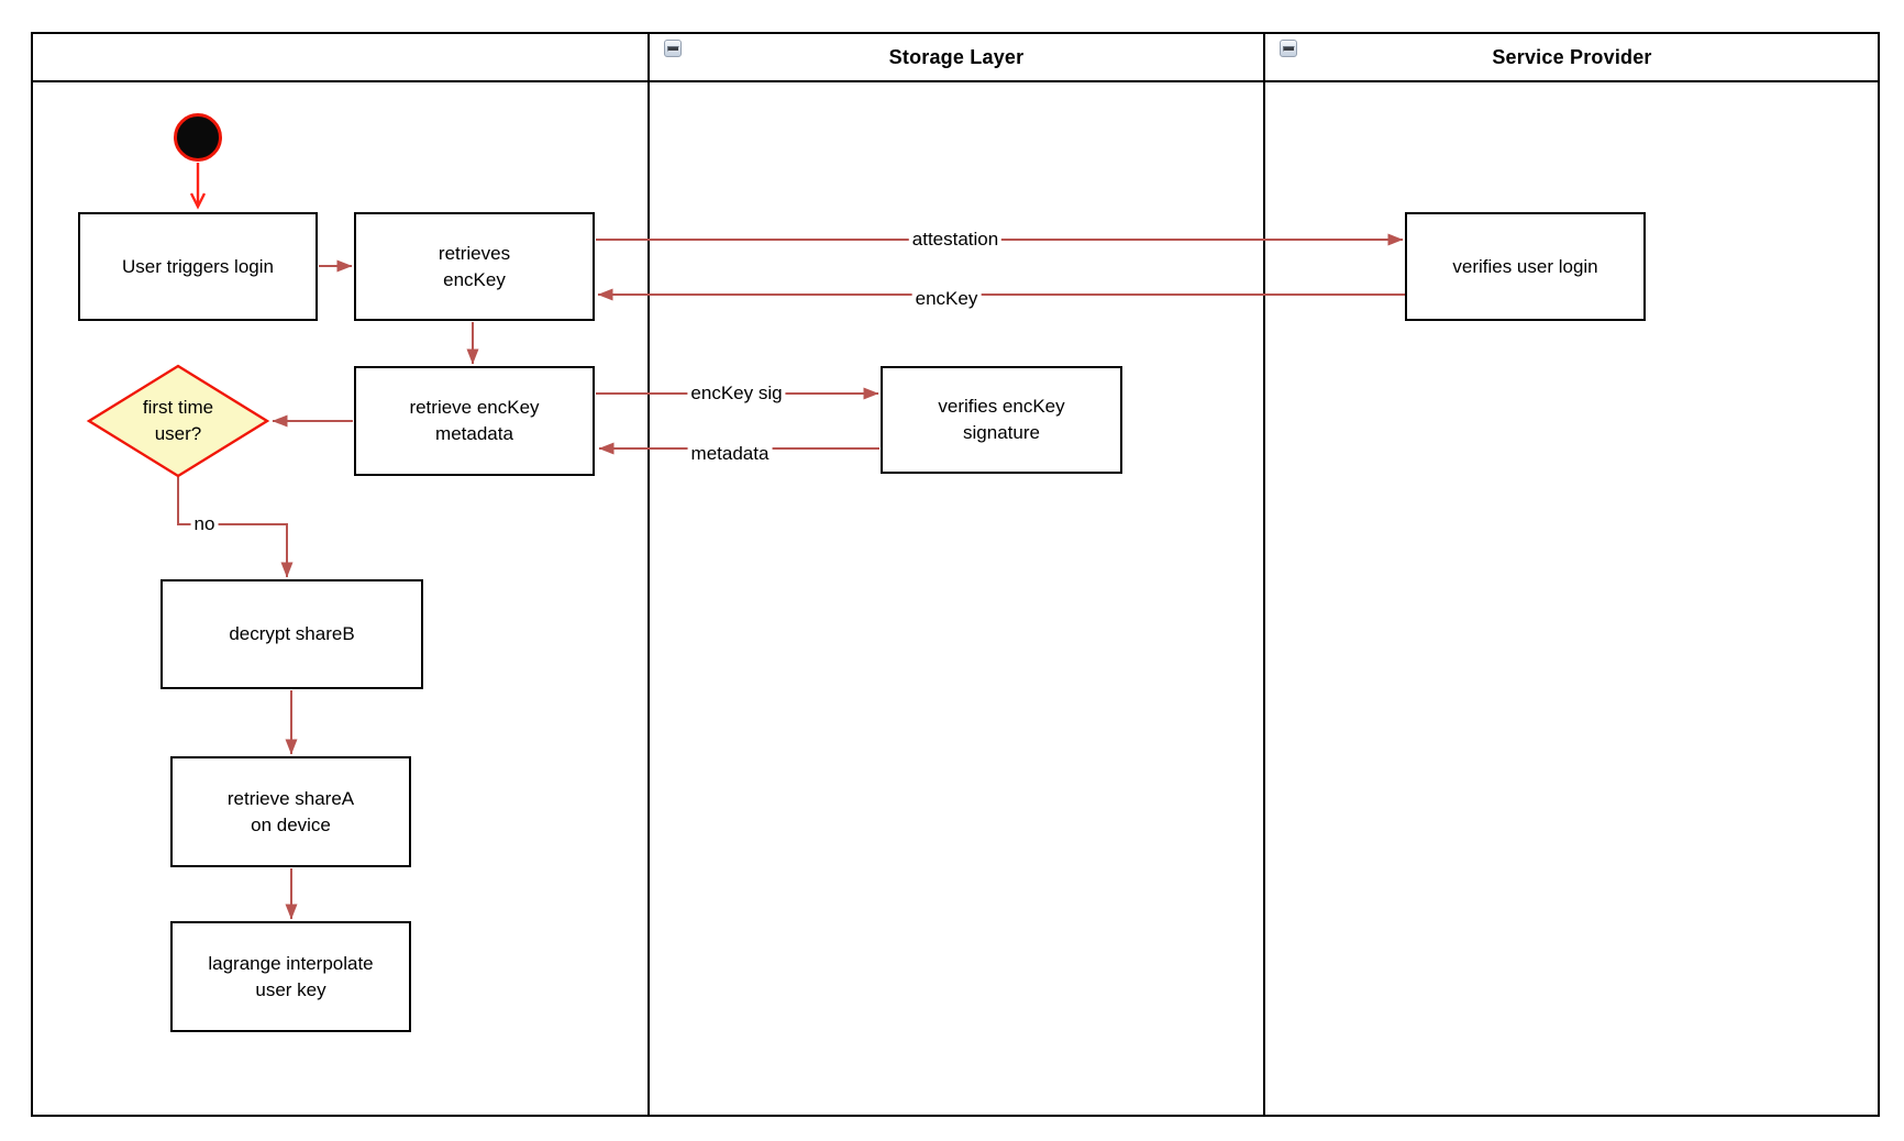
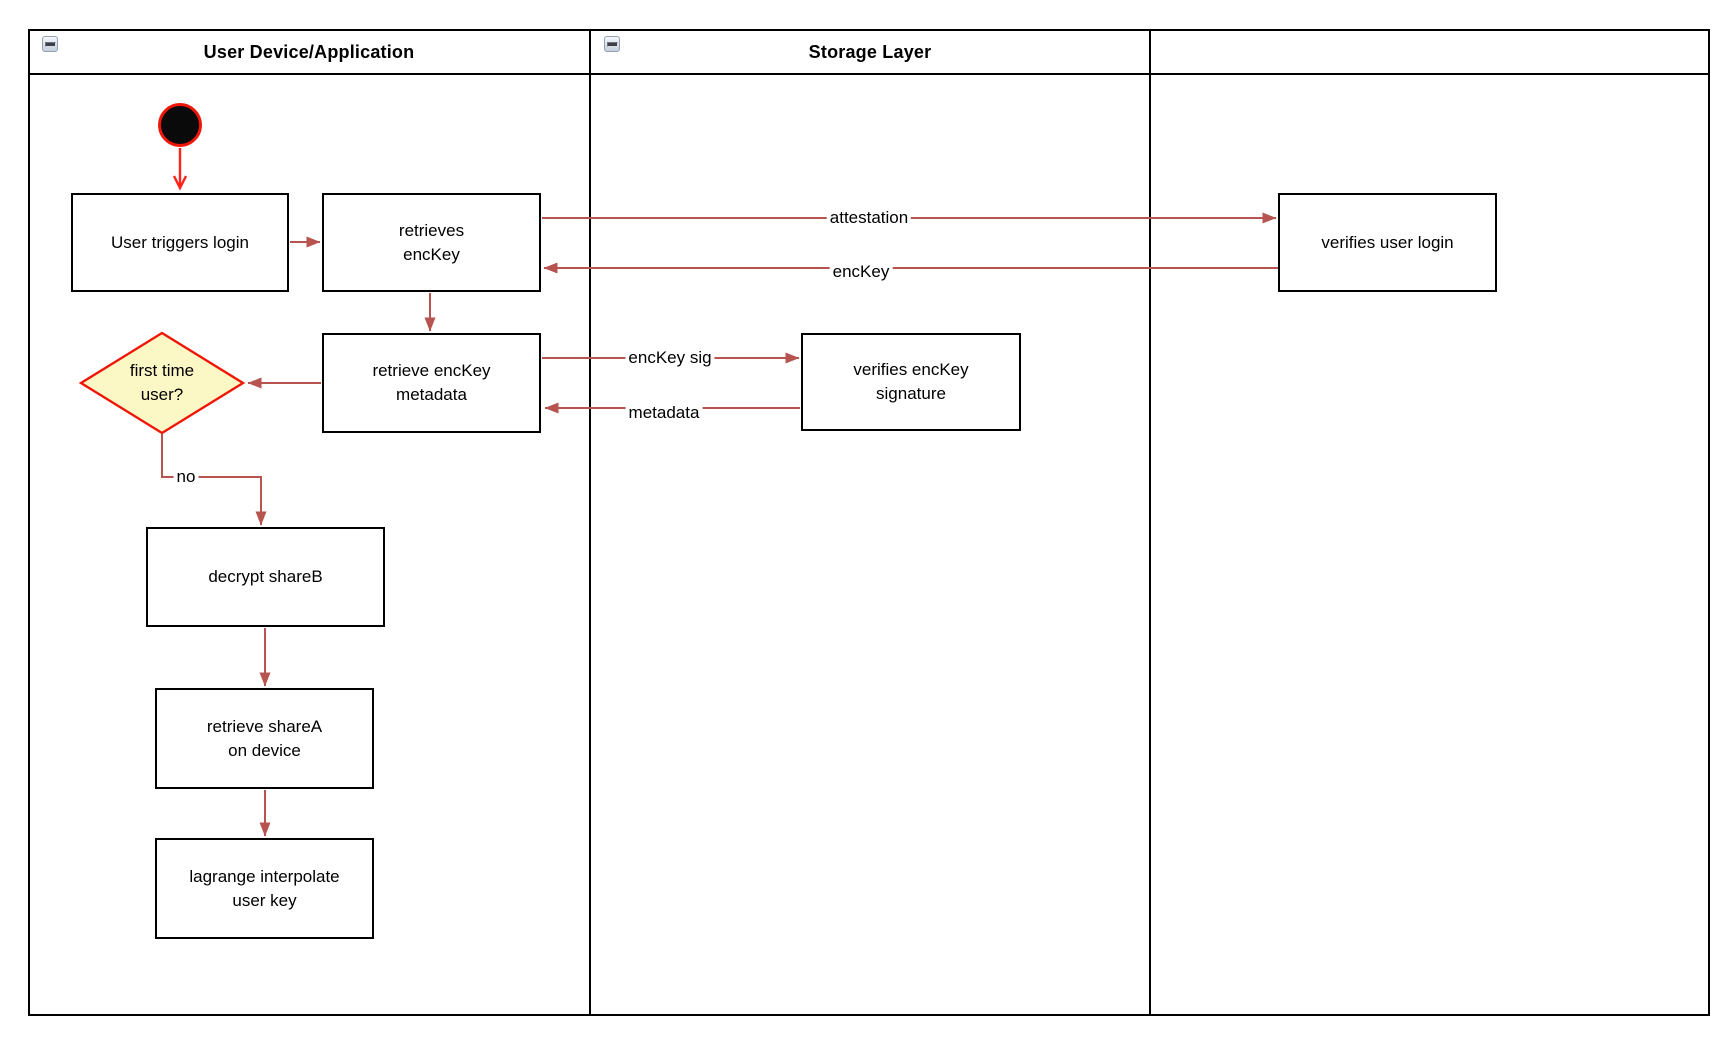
+ User Device/Application
  Storage Layer
- Service Provider
  attestation
  encKey
  encKey sig
  metadata
  no
  User triggers login
  retrieves
  encKey
  verifies user login
  retrieve encKey
  metadata
  verifies encKey
  signature
  first time
  user?
  decrypt shareB
  retrieve shareA
  on device
  lagrange interpolate
  user key
